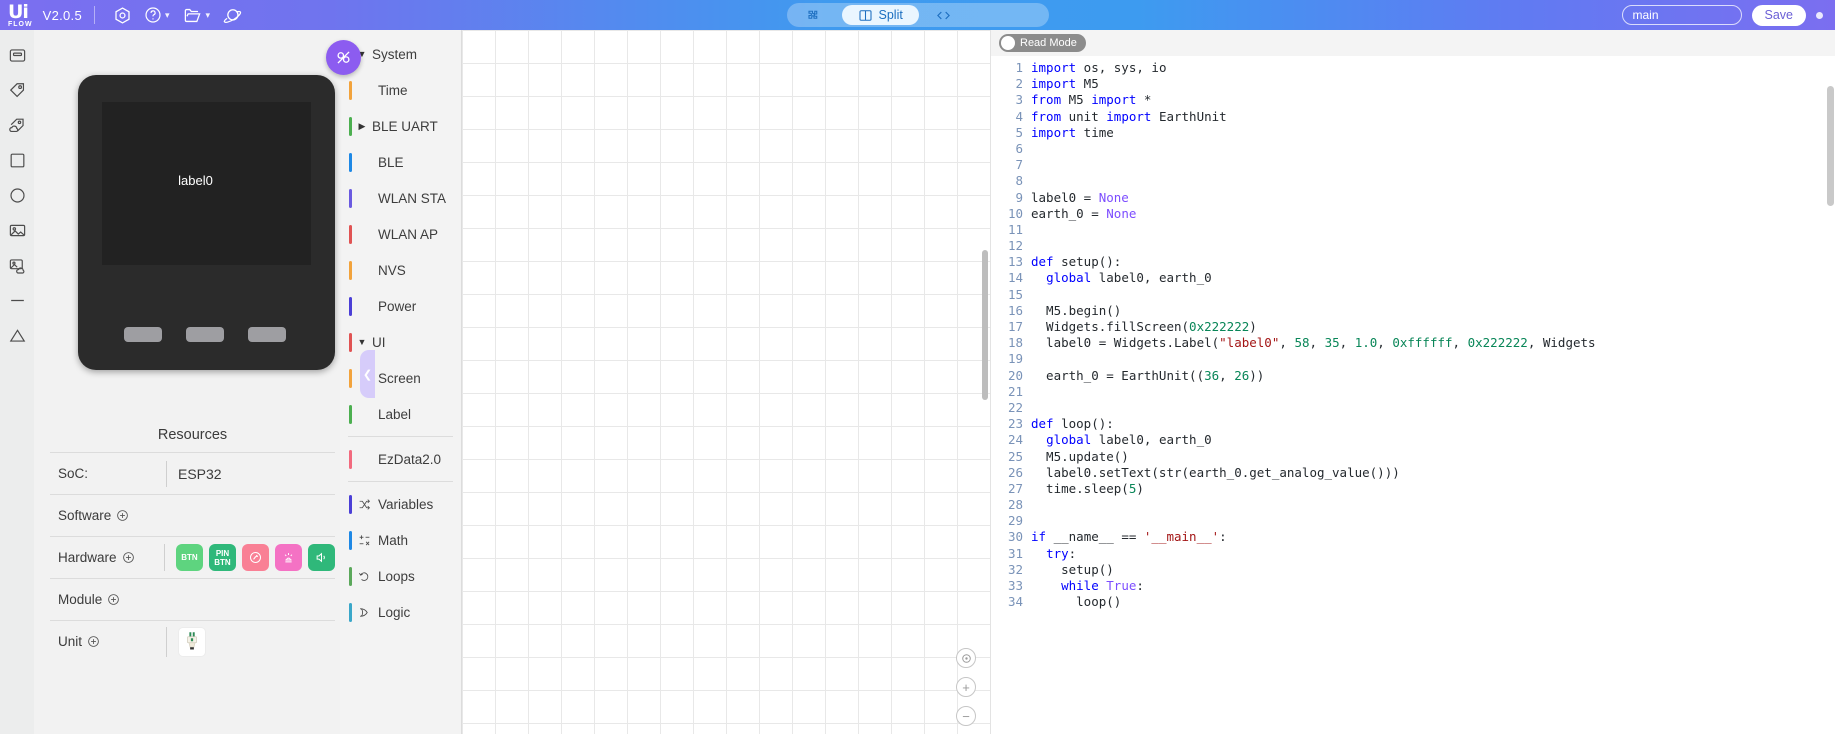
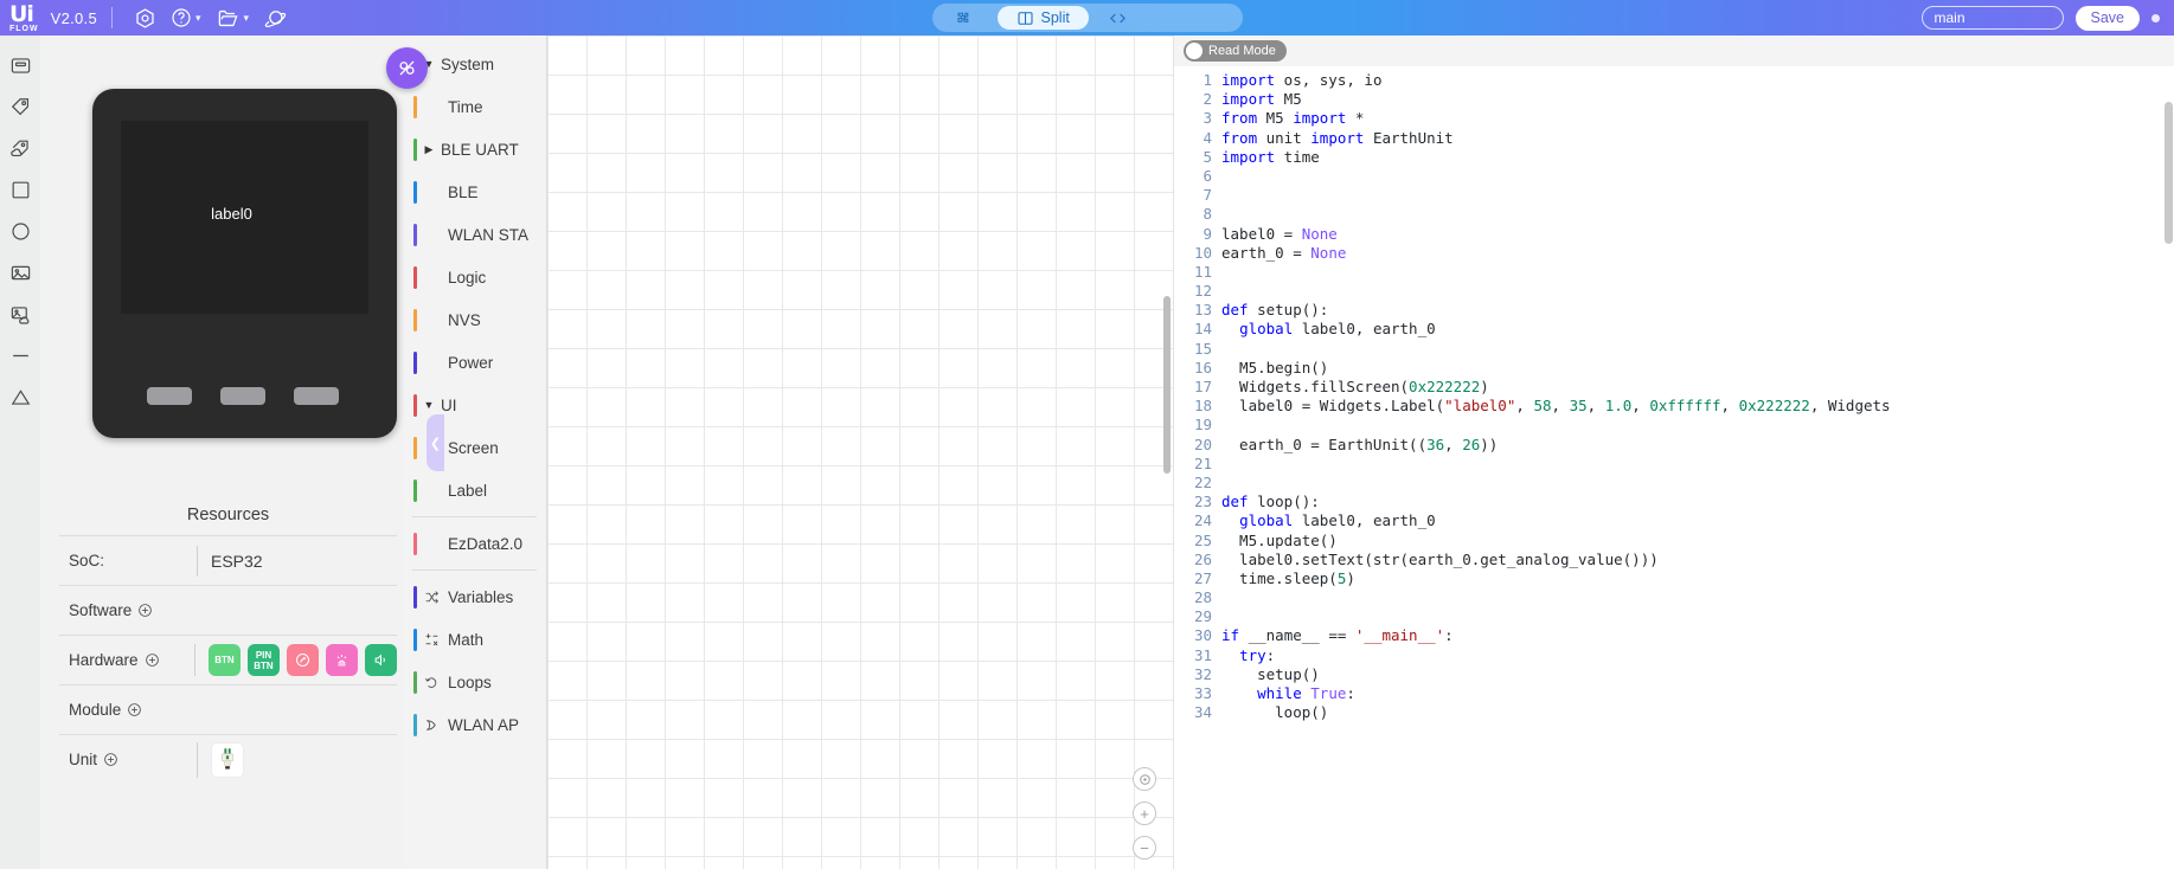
  Ui
  V2.0.5
  ▾
  ▾
  Split
  main
  Save
  label0
  Resources
  SoC:
  ESP32
  Software
  Hardware
  BTN
  PIN
  BTN
  Module
  Unit
  ❮
  ▼
  System
  Time
  ▶
  BLE UART
  BLE
  WLAN STA
- WLAN AP
+ Logic
  NVS
  Power
  ▼
  UI
  Screen
  Label
  EzData2.0
  Variables
  Math
  Loops
- Logic
+ WLAN AP
  +
  −
  Read Mode
  1
  2
  3
  4
  5
  6
  7
  8
  9
  10
  11
  12
  13
  14
  15
  16
  17
  18
  19
  20
  21
  22
  23
  24
  25
  26
  27
  28
  29
  30
  31
  32
  33
  34
  import os, sys, io
  import M5
  from M5 import *
  from unit import EarthUnit
  import time
  label0 = None
  earth_0 = None
  def setup():
  global label0, earth_0
  M5.begin()
  Widgets.fillScreen(0x222222)
  label0 = Widgets.Label("label0", 58, 35, 1.0, 0xffffff, 0x222222, Widgets
  earth_0 = EarthUnit((36, 26))
  def loop():
  global label0, earth_0
  M5.update()
  label0.setText(str(earth_0.get_analog_value()))
  time.sleep(5)
  if __name__ == '__main__':
  try:
  setup()
  while True:
  loop()
